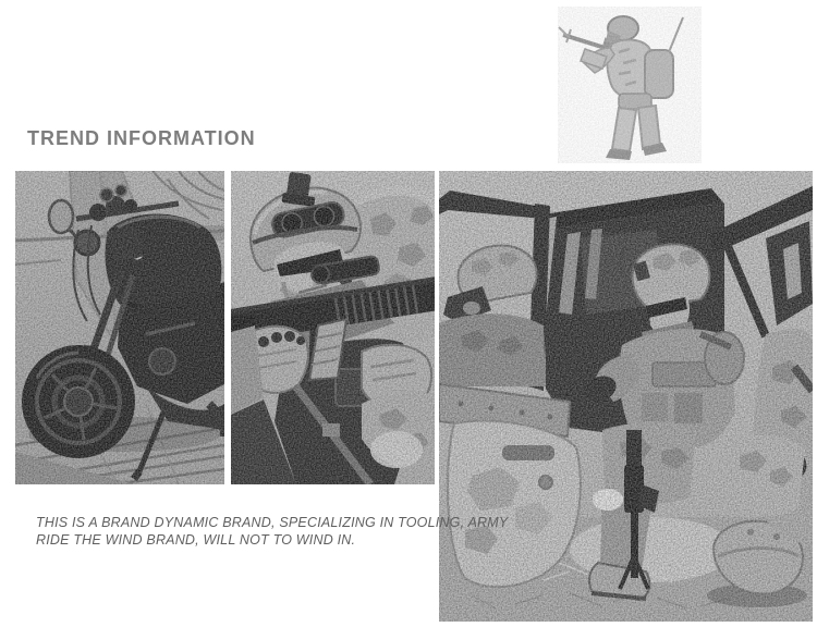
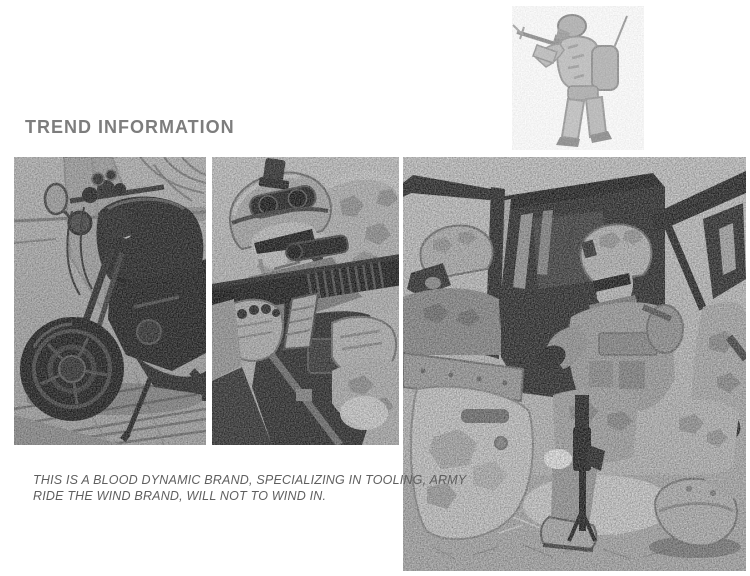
  TREND INFORMATION
- THIS IS A BRAND DYNAMIC BRAND, SPECIALIZING IN TOOLING, ARMY
+ THIS IS A BLOOD DYNAMIC BRAND, SPECIALIZING IN TOOLING, ARMY
  RIDE THE WIND BRAND, WILL NOT TO WIND IN.
